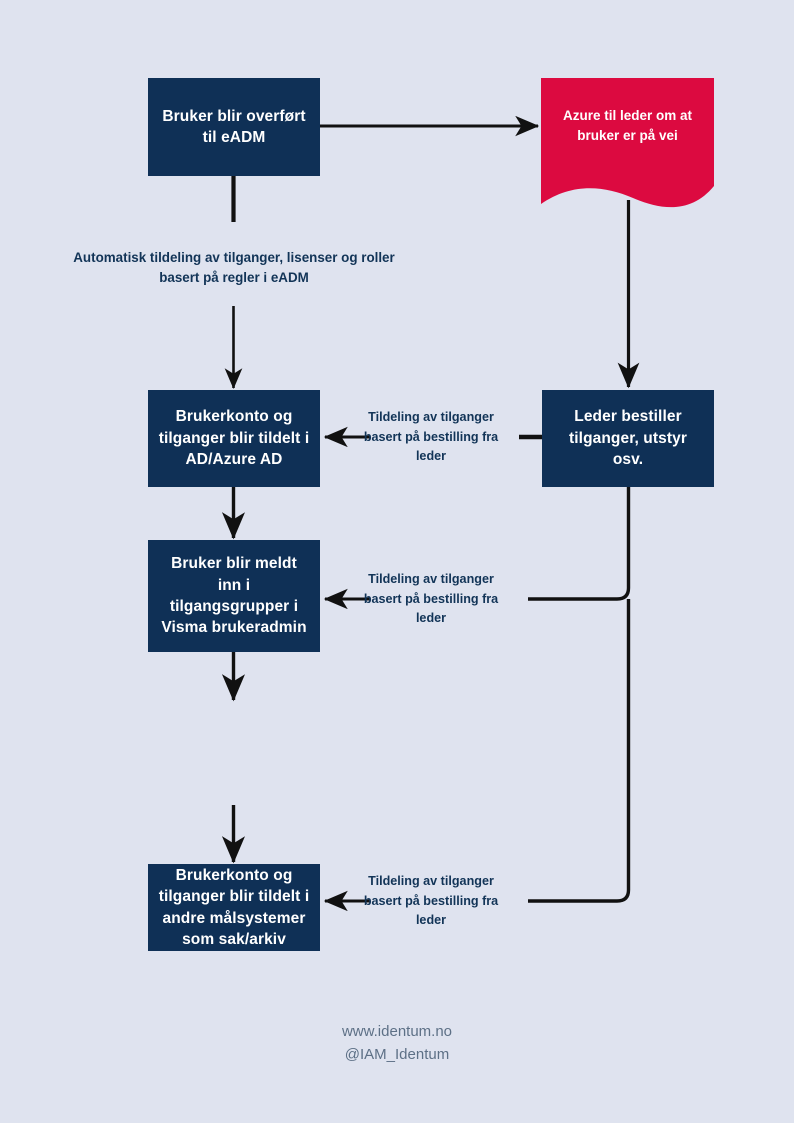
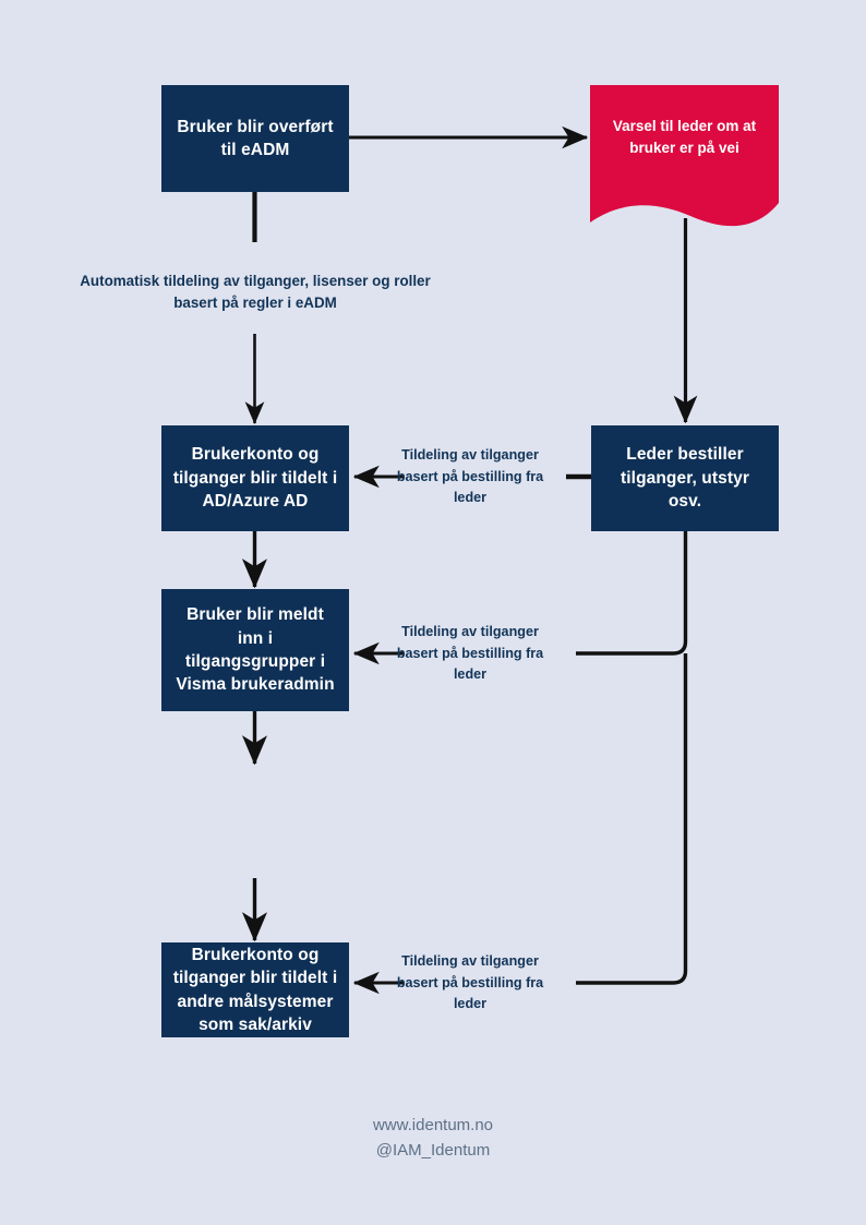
  Bruker blir overført til eADM
- Azure til leder om at bruker er på vei
+ Varsel til leder om at bruker er på vei
  Automatisk tildeling av tilganger, lisenser og roller basert på regler i eADM
  Brukerkonto og tilganger blir tildelt i AD/Azure AD
  Leder bestiller tilganger, utstyr osv.
  Tildeling av tilganger basert på bestilling fra leder
  Bruker blir meldt inn i tilgangsgrupper i Visma brukeradmin
  Tildeling av tilganger basert på bestilling fra leder
  Brukerkonto og tilganger blir tildelt i andre målsystemer som sak/arkiv
  Tildeling av tilganger basert på bestilling fra leder
  www.identum.no
  @IAM_Identum
